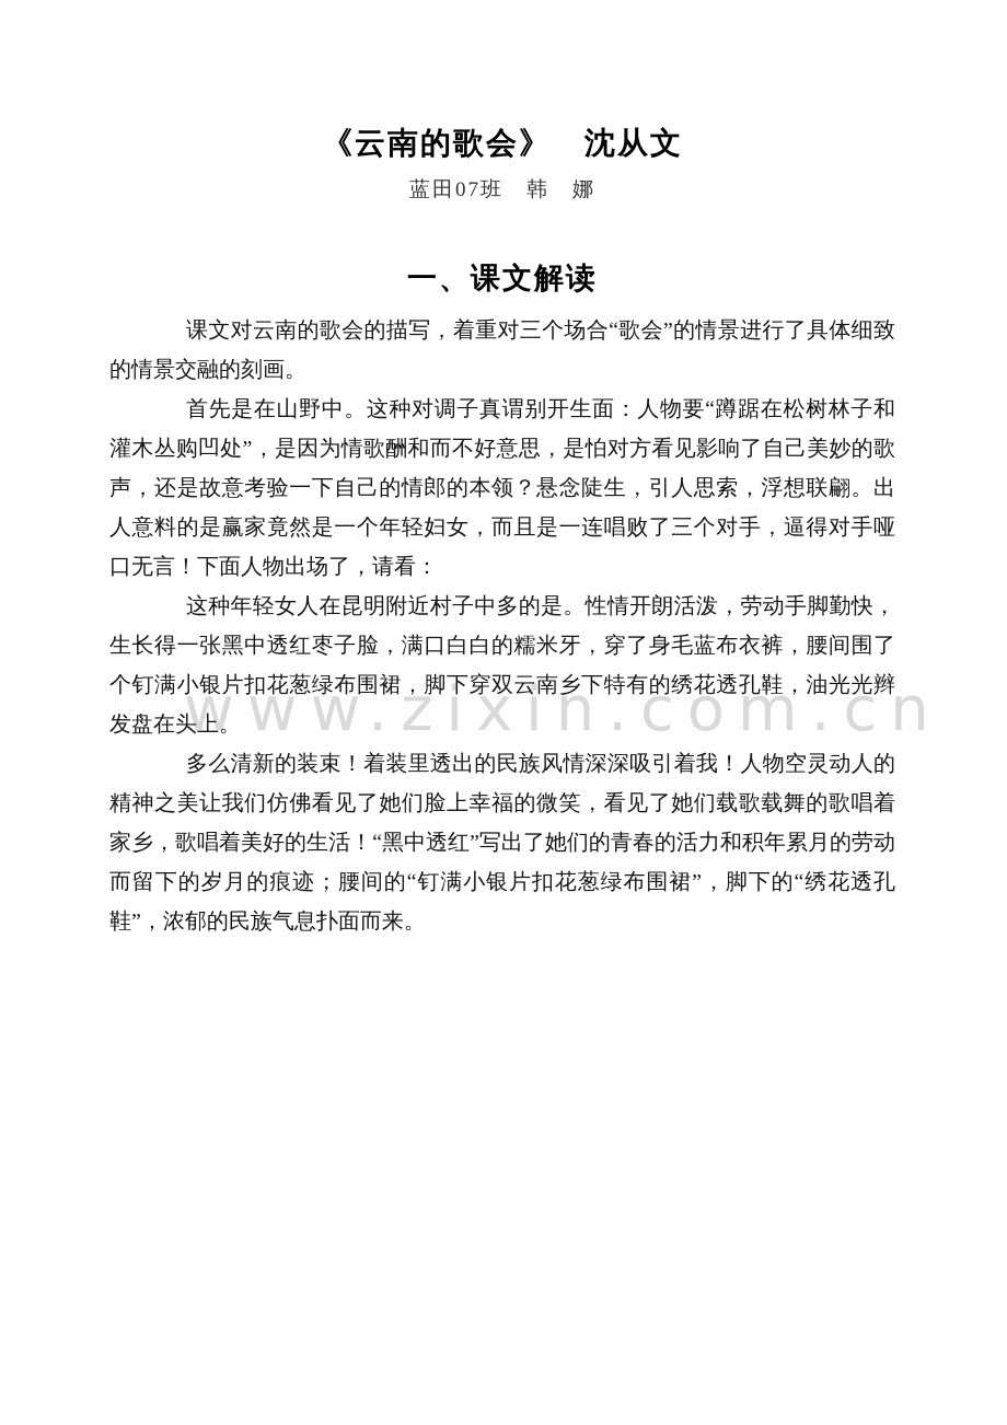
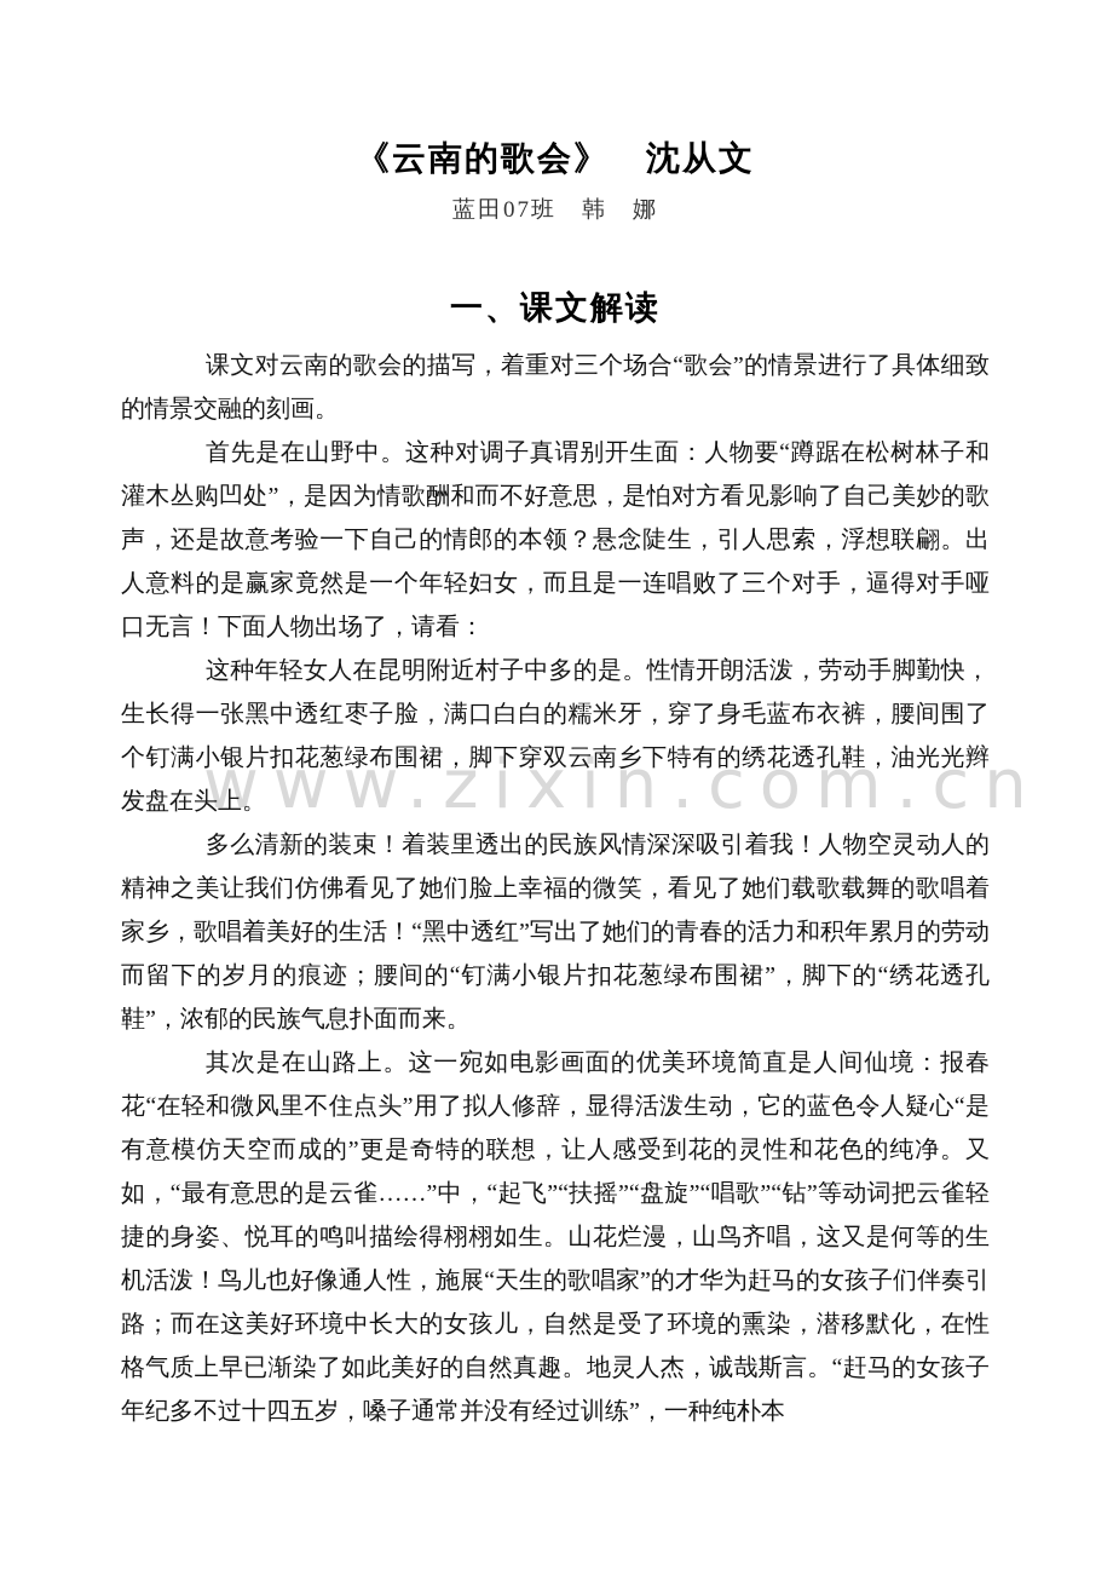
  www.zixin.com.cn
  《云南的歌会》 沈从文
  蓝田07班 韩 娜
  一、课文解读
  课文对云南的歌会的描写，着重对三个场合“歌会”的情景进行了具体细致的情景交融的刻画。
  首先是在山野中。这种对调子真谓别开生面：人物要“蹲踞在松树林子和灌木丛购凹处”，是因为情歌酬和而不好意思，是怕对方看见影响了自己美妙的歌声，还是故意考验一下自己的情郎的本领？悬念陡生，引人思索，浮想联翩。出人意料的是赢家竟然是一个年轻妇女，而且是一连唱败了三个对手，逼得对手哑口无言！下面人物出场了，请看：
  这种年轻女人在昆明附近村子中多的是。性情开朗活泼，劳动手脚勤快，生长得一张黑中透红枣子脸，满口白白的糯米牙，穿了身毛蓝布衣裤，腰间围了个钉满小银片扣花葱绿布围裙，脚下穿双云南乡下特有的绣花透孔鞋，油光光辫发盘在头上。
  多么清新的装束！着装里透出的民族风情深深吸引着我！人物空灵动人的精神之美让我们仿佛看见了她们脸上幸福的微笑，看见了她们载歌载舞的歌唱着家乡，歌唱着美好的生活！“黑中透红”写出了她们的青春的活力和积年累月的劳动而留下的岁月的痕迹；腰间的“钉满小银片扣花葱绿布围裙”，脚下的“绣花透孔鞋”，浓郁的民族气息扑面而来。
+ 其次是在山路上。这一宛如电影画面的优美环境简直是人间仙境：报春花“在轻和微风里不住点头”用了拟人修辞，显得活泼生动，它的蓝色令人疑心“是有意模仿天空而成的”更是奇特的联想，让人感受到花的灵性和花色的纯净。又如，“最有意思的是云雀……”中，“起飞”“扶摇”“盘旋”“唱歌”“钻”等动词把云雀轻捷的身姿、悦耳的鸣叫描绘得栩栩如生。山花烂漫，山鸟齐唱，这又是何等的生机活泼！鸟儿也好像通人性，施展“天生的歌唱家”的才华为赶马的女孩子们伴奏引路；而在这美好环境中长大的女孩儿，自然是受了环境的熏染，潜移默化，在性格气质上早已渐染了如此美好的自然真趣。地灵人杰，诚哉斯言。“赶马的女孩子年纪多不过十四五岁，嗓子通常并没有经过训练”，一种纯朴本
